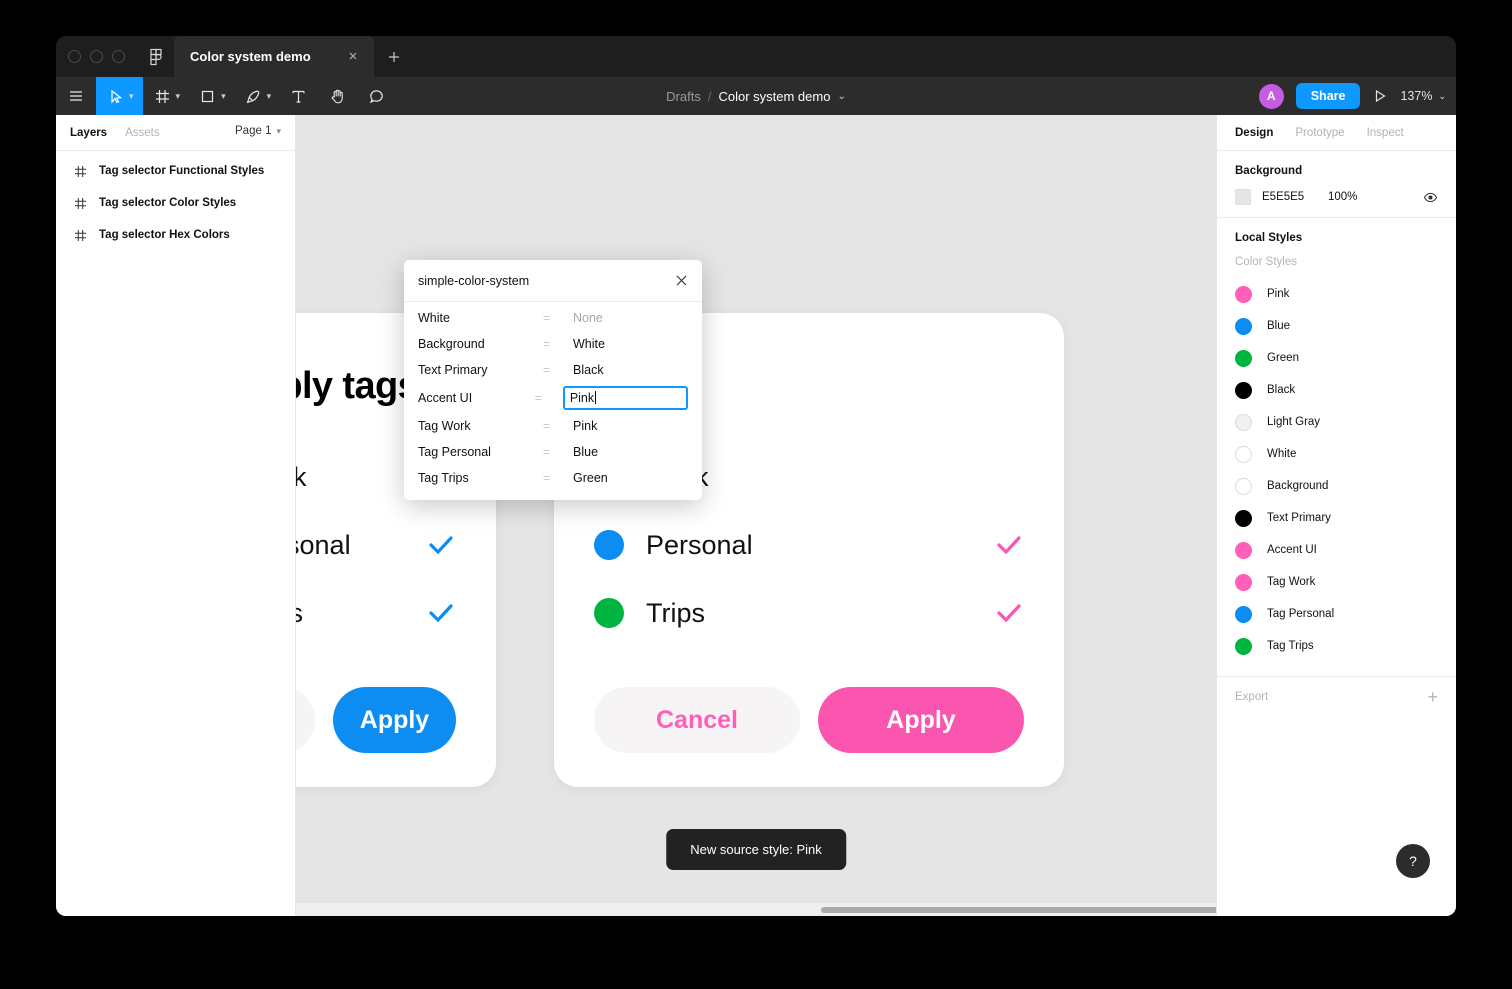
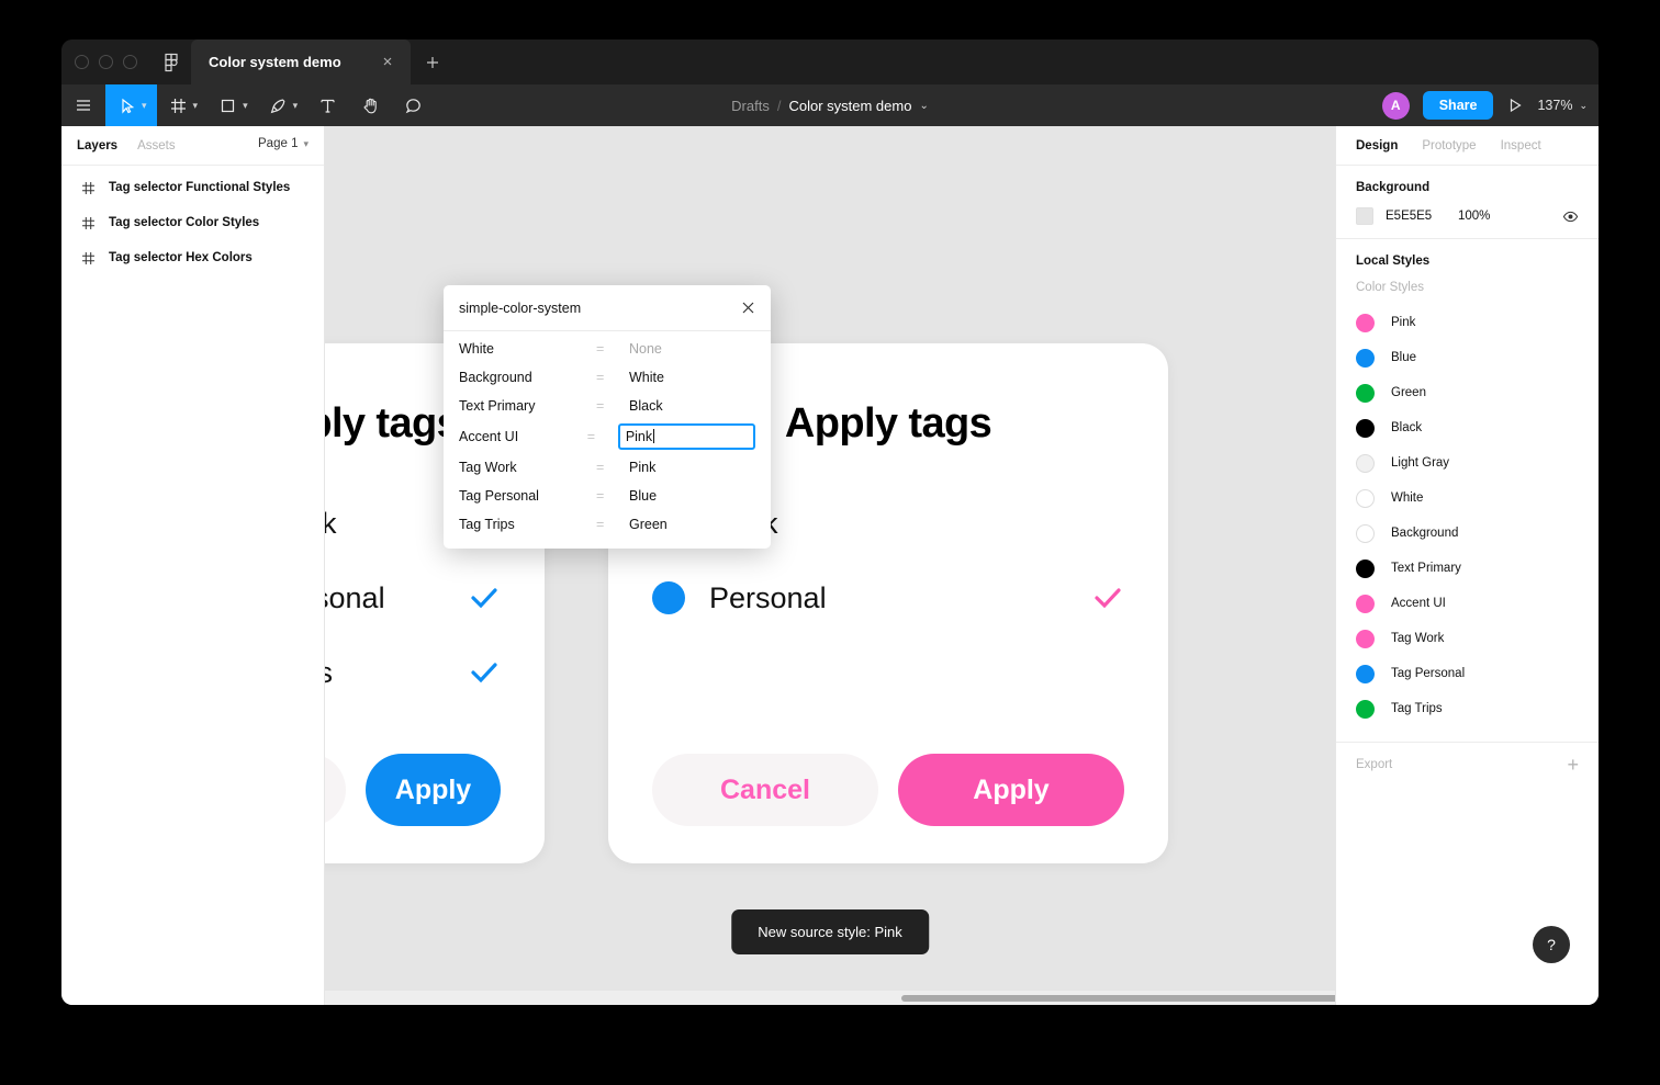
  Color system demo
  ▾
  ▾
  ▾
  ▾
  Drafts
  /
  Color system demo
  ⌄
  A
  Share
  137%
  ⌄
  Layers
  Assets
  Page 1
  ▾
  Tag selector Functional Styles
  Tag selector Color Styles
  Tag selector Hex Colors
  Apply
+ Apply tags
  Personal
- Trips
  Cancel
  Apply
  Design
  Prototype
  Inspect
  Background
  E5E5E5
  100%
  Local Styles
  Color Styles
  Pink
  Blue
  Green
  Black
  Light Gray
  White
  Background
  Text Primary
  Accent UI
  Tag Work
  Tag Personal
  Tag Trips
  Export
  +
  simple-color-system
  White
  =
  None
  Background
  =
  White
  Text Primary
  =
  Black
  Accent UI
  =
  Pink
  Tag Work
  =
  Pink
  Tag Personal
  =
  Blue
  Tag Trips
  =
  Green
  New source style: Pink
  ?
